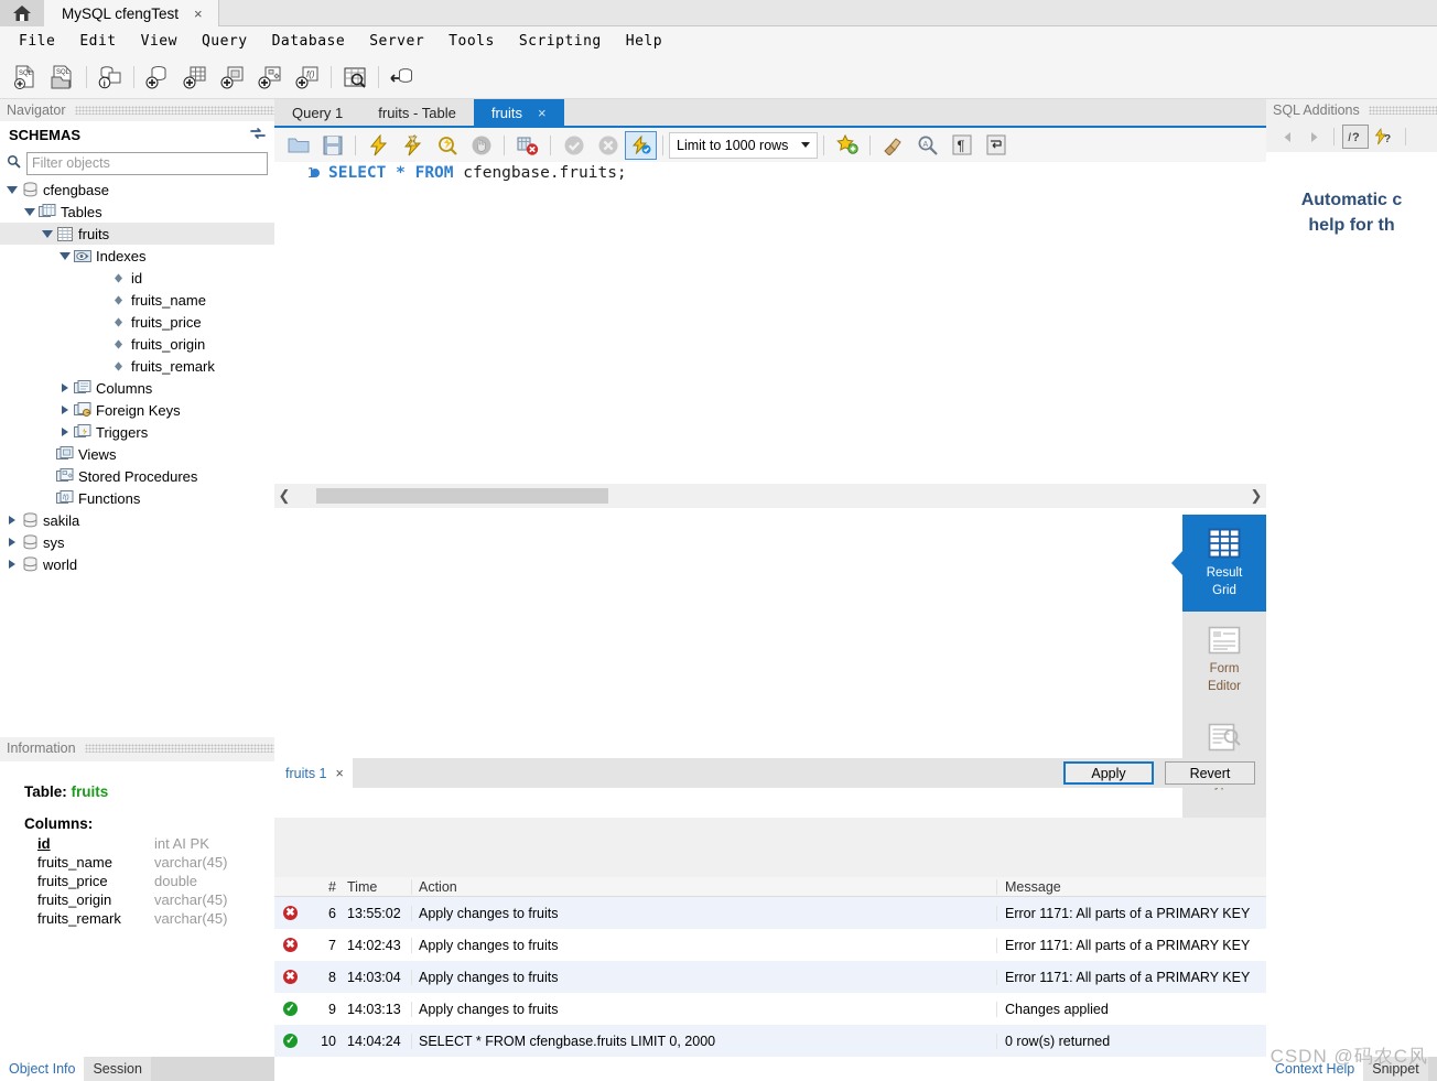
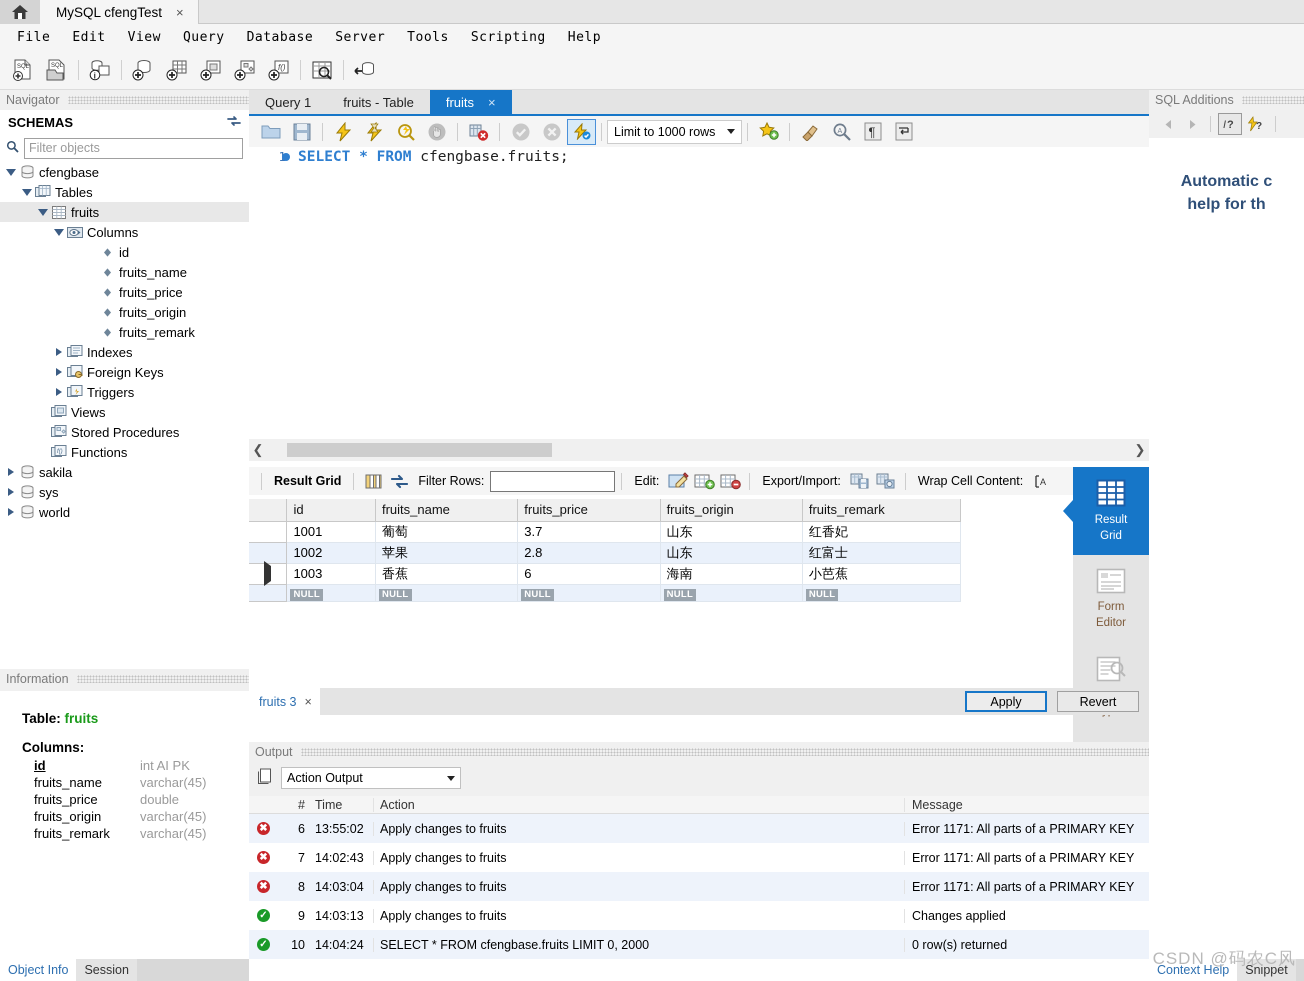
  MySQL cfengTest
  ×
  File
  Edit
  View
  Query
  Database
  Server
  Tools
  Scripting
  Help
  i
  f()
  Navigator
  SCHEMAS
  Filter objects
  cfengbase
  Tables
  fruits
- Indexes
+ Columns
  id
  fruits_name
  fruits_price
  fruits_origin
  fruits_remark
- Columns
+ Indexes
  Foreign Keys
  Triggers
  Views
  Stored Procedures
  Functions
  sakila
  sys
  world
  Information
  Table: fruits
  Columns:
  id
  int AI PK
  fruits_name
  varchar(45)
  fruits_price
  double
  fruits_origin
  varchar(45)
  fruits_remark
  varchar(45)
  Object Info
  Session
  Query 1
  fruits - Table
  fruits
  ×
  Limit to 1000 rows
  ¶
  SELECT * FROM cfengbase.fruits;
  ❮
  ❯
+ Result Grid
+ Filter Rows:
+ Edit:
+ Export/Import:
+ Wrap Cell Content:
+ A
+ 	id	fruits_name	fruits_price	fruits_origin	fruits_remark
+ 	1001	葡萄	3.7	山东	红香妃
+ 	1002	苹果	2.8	山东	红富士
+ 	1003	香蕉	6	海南	小芭蕉
+ 	NULL	NULL	NULL	NULL	NULL
  Result
  Grid
  Form
  Editor
- fruits 1
+ fruits 3
  ×
  Apply
  Revert
+ Output
+ Action Output
  #
  Time
  Action
  Message
  ✖
  6
  13:55:02
  Apply changes to fruits
  Error 1171: All parts of a PRIMARY KEY
  ✖
  7
  14:02:43
  Apply changes to fruits
  Error 1171: All parts of a PRIMARY KEY
  ✖
  8
  14:03:04
  Apply changes to fruits
  Error 1171: All parts of a PRIMARY KEY
  ✓
  9
  14:03:13
  Apply changes to fruits
  Changes applied
  ✓
  10
  14:04:24
  SELECT * FROM cfengbase.fruits LIMIT 0, 2000
  0 row(s) returned
  SQL Additions
  I
  ?
  ?
  Automatic c
  help for th
  Context Help
  Snippet
  CSDN @码农C风
